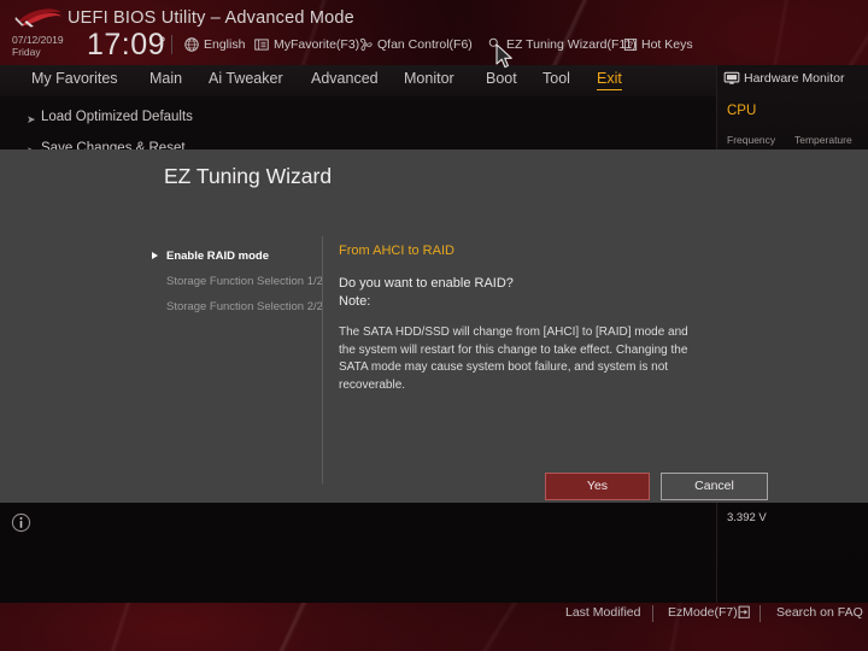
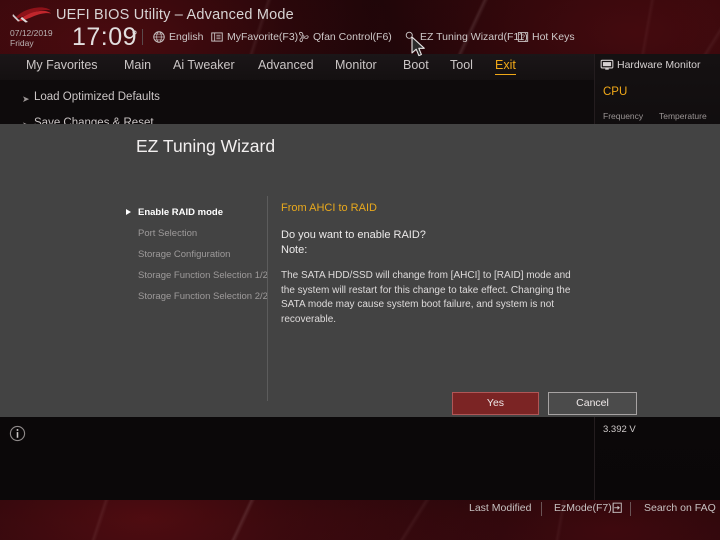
  UEFI BIOS Utility – Advanced Mode
  07/12/2019
  Friday
  17:09
  English
  MyFavorite(F3)
  Qfan Control(F6)
  EZ Tuning Wizard(F11)
  Hot Keys
  My Favorites
  Main
  Ai Tweaker
  Advanced
  Monitor
  Boot
  Tool
  Exit
  ➤
  Load Optimized Defaults
  Save Changes & Reset
  Hardware Monitor
  CPU
  Frequency
  Temperature
  3.392 V
  Last Modified
  EzMode(F7)
  Search on FAQ
  EZ Tuning Wizard
  Enable RAID mode
+ Port Selection
+ Storage Configuration
  Storage Function Selection 1/2
  Storage Function Selection 2/2
  From AHCI to RAID
  Do you want to enable RAID?
  Note:
  The SATA HDD/SSD will change from [AHCI] to [RAID] mode and the system will restart for this change to take effect. Changing the SATA mode may cause system boot failure, and system is not recoverable.
  Yes
  Cancel
